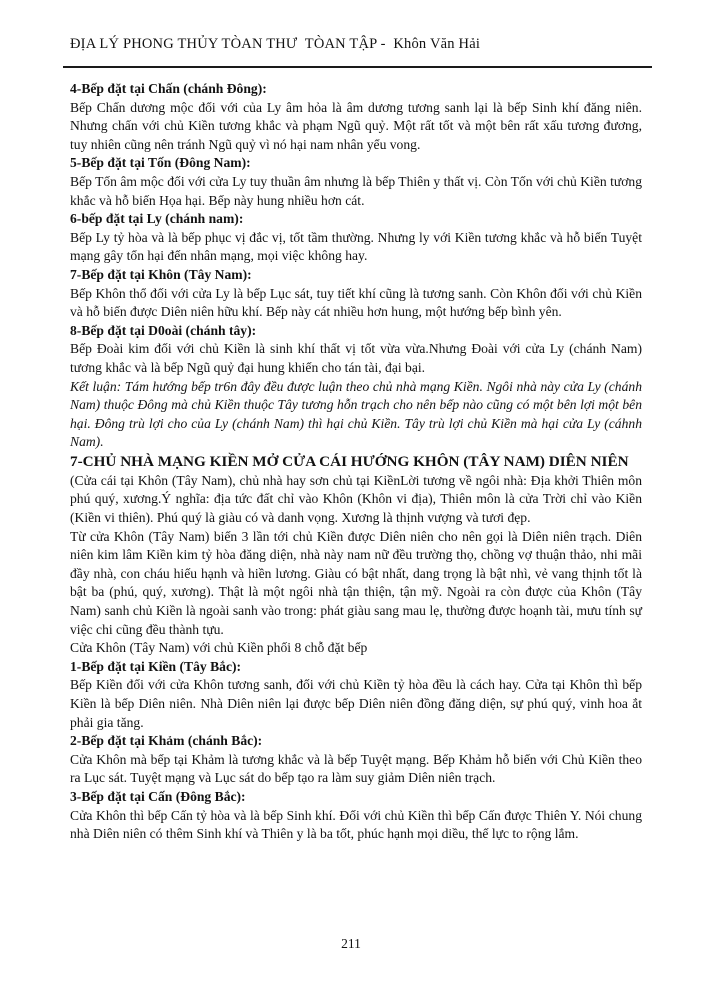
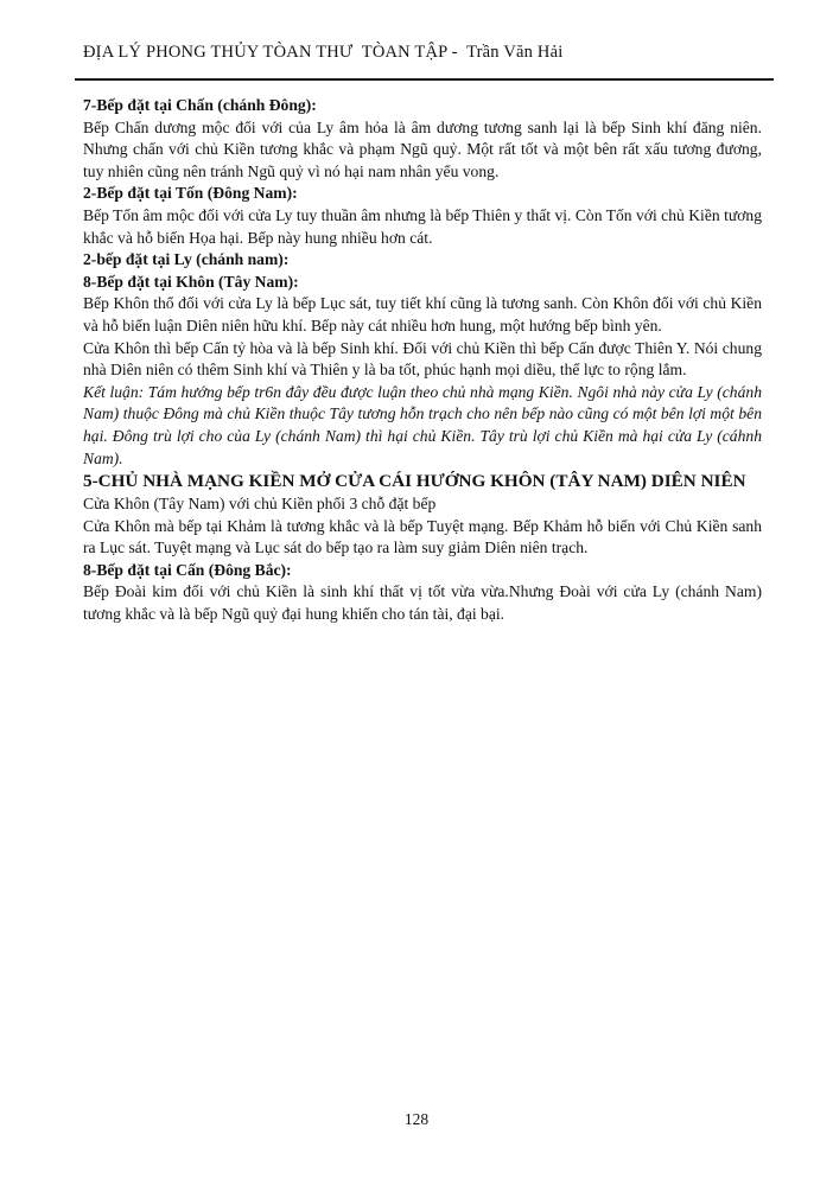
- ĐỊA LÝ PHONG THỦY TÒAN THƯ TÒAN TẬP - Khôn Văn Hải
+ ĐỊA LÝ PHONG THỦY TÒAN THƯ TÒAN TẬP - Trần Văn Hải
- 4-Bếp đặt tại Chấn (chánh Đông):
+ 7-Bếp đặt tại Chấn (chánh Đông):
  Bếp Chấn dương mộc đối với của Ly âm hỏa là âm dương tương sanh lại là bếp Sinh khí đăng niên. Nhưng chấn với chủ Kiền tương khắc và phạm Ngũ quỷ. Một rất tốt và một bên rất xấu tương đương, tuy nhiên cũng nên tránh Ngũ quỷ vì nó hại nam nhân yểu vong.
- 5-Bếp đặt tại Tốn (Đông Nam):
+ 2-Bếp đặt tại Tốn (Đông Nam):
  Bếp Tốn âm mộc đối với cửa Ly tuy thuần âm nhưng là bếp Thiên y thất vị. Còn Tốn với chủ Kiền tương khắc và hỗ biến Họa hại. Bếp này hung nhiều hơn cát.
- 6-bếp đặt tại Ly (chánh nam):
+ 2-bếp đặt tại Ly (chánh nam):
- Bếp Ly tỷ hòa và là bếp phục vị đắc vị, tốt tầm thường. Nhưng ly với Kiền tương khắc và hỗ biến Tuyệt mạng gây tổn hại đến nhân mạng, mọi việc không hay.
- 7-Bếp đặt tại Khôn (Tây Nam):
+ 8-Bếp đặt tại Khôn (Tây Nam):
- Bếp Khôn thổ đối với cửa Ly là bếp Lục sát, tuy tiết khí cũng là tương sanh. Còn Khôn đối với chủ Kiền và hỗ biến được Diên niên hữu khí. Bếp này cát nhiều hơn hung, một hướng bếp bình yên.
+ Bếp Khôn thổ đối với cửa Ly là bếp Lục sát, tuy tiết khí cũng là tương sanh. Còn Khôn đối với chủ Kiền và hỗ biến luận Diên niên hữu khí. Bếp này cát nhiều hơn hung, một hướng bếp bình yên.
- 8-Bếp đặt tại D0oài (chánh tây):
- Bếp Đoài kim đối với chủ Kiền là sinh khí thất vị tốt vừa vừa.Nhưng Đoài với cửa Ly (chánh Nam) tương khắc và là bếp Ngũ quỷ đại hung khiến cho tán tài, đại bại.
+ Cửa Khôn thì bếp Cấn tỷ hòa và là bếp Sinh khí. Đối với chủ Kiền thì bếp Cấn được Thiên Y. Nói chung nhà Diên niên có thêm Sinh khí và Thiên y là ba tốt, phúc hạnh mọi diều, thế lực to rộng lắm.
  Kết luận: Tám hướng bếp tr6n đây đều được luận theo chủ nhà mạng Kiền. Ngôi nhà này cửa Ly (chánh Nam) thuộc Đông mà chủ Kiền thuộc Tây tương hỗn trạch cho nên bếp nào cũng có một bên lợi một bên hại. Đông trù lợi cho của Ly (chánh Nam) thì hại chủ Kiền. Tây trù lợi chủ Kiền mà hại cửa Ly (cáhnh Nam).
- 7-CHỦ NHÀ MẠNG KIỀN MỞ CỬA CÁI HƯỚNG KHÔN (TÂY NAM) DIÊN NIÊN
+ 5-CHỦ NHÀ MẠNG KIỀN MỞ CỬA CÁI HƯỚNG KHÔN (TÂY NAM) DIÊN NIÊN
- (Cửa cái tại Khôn (Tây Nam), chủ nhà hay sơn chủ tại KiềnLời tương về ngôi nhà: Địa khởi Thiên môn phú quý, xương.Ý nghĩa: địa tức đất chỉ vào Khôn (Khôn vi địa), Thiên môn là cửa Trời chỉ vào Kiền (Kiền vi thiên). Phú quý là giàu có và danh vọng. Xương là thịnh vượng và tươi đẹp.
- Từ cửa Khôn (Tây Nam) biến 3 lần tới chủ Kiền được Diên niên cho nên gọi là Diên niên trạch. Diên niên kim lâm Kiền kim tỷ hòa đăng diện, nhà này nam nữ đều trường thọ, chồng vợ thuận thảo, nhi mãi đầy nhà, con cháu hiếu hạnh và hiền lương. Giàu có bật nhất, dang trọng là bật nhì, vẻ vang thịnh tốt là bật ba (phú, quý, xương). Thật là một ngôi nhà tận thiện, tận mỹ. Ngoài ra còn được của Khôn (Tây Nam) sanh chủ Kiền là ngoài sanh vào trong: phát giàu sang mau lẹ, thường được hoạnh tài, mưu tính sự việc chi cũng đều thành tựu.
- Cửa Khôn (Tây Nam) với chủ Kiền phối 8 chỗ đặt bếp
+ Cửa Khôn (Tây Nam) với chủ Kiền phối 3 chỗ đặt bếp
- 1-Bếp đặt tại Kiền (Tây Bắc):
- Bếp Kiền đối với cửa Khôn tương sanh, đối với chủ Kiền tỷ hòa đều là cách hay. Cửa tại Khôn thì bếp Kiền là bếp Diên niên. Nhà Diên niên lại được bếp Diên niên đồng đăng diện, sự phú quý, vinh hoa ắt phải gia tăng.
- 2-Bếp đặt tại Khảm (chánh Bắc):
- Cửa Khôn mà bếp tại Khảm là tương khắc và là bếp Tuyệt mạng. Bếp Khảm hỗ biến với Chủ Kiền theo ra Lục sát. Tuyệt mạng và Lục sát do bếp tạo ra làm suy giảm Diên niên trạch.
+ Cửa Khôn mà bếp tại Khảm là tương khắc và là bếp Tuyệt mạng. Bếp Khảm hỗ biến với Chủ Kiền sanh ra Lục sát. Tuyệt mạng và Lục sát do bếp tạo ra làm suy giảm Diên niên trạch.
- 3-Bếp đặt tại Cấn (Đông Bắc):
+ 8-Bếp đặt tại Cấn (Đông Bắc):
- Cửa Khôn thì bếp Cấn tỷ hòa và là bếp Sinh khí. Đối với chủ Kiền thì bếp Cấn được Thiên Y. Nói chung nhà Diên niên có thêm Sinh khí và Thiên y là ba tốt, phúc hạnh mọi diều, thế lực to rộng lắm.
+ Bếp Đoài kim đối với chủ Kiền là sinh khí thất vị tốt vừa vừa.Nhưng Đoài với cửa Ly (chánh Nam) tương khắc và là bếp Ngũ quỷ đại hung khiến cho tán tài, đại bại.
- 211
+ 128
